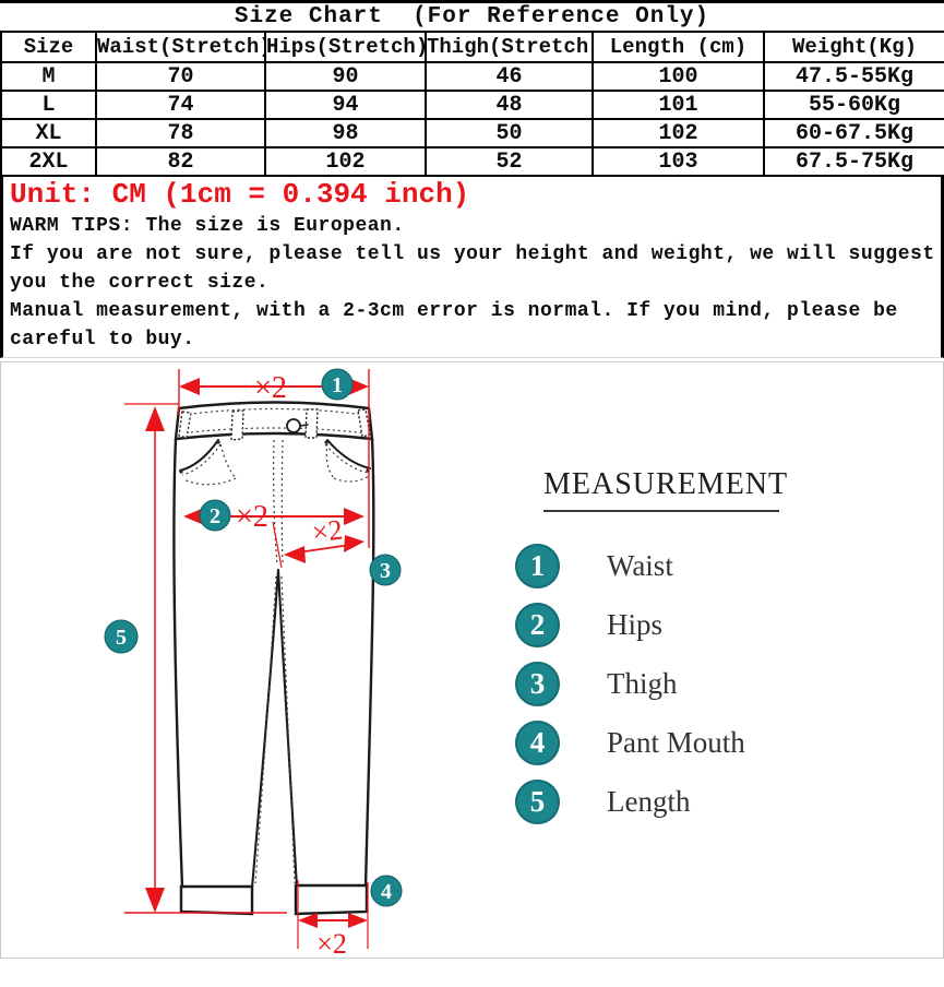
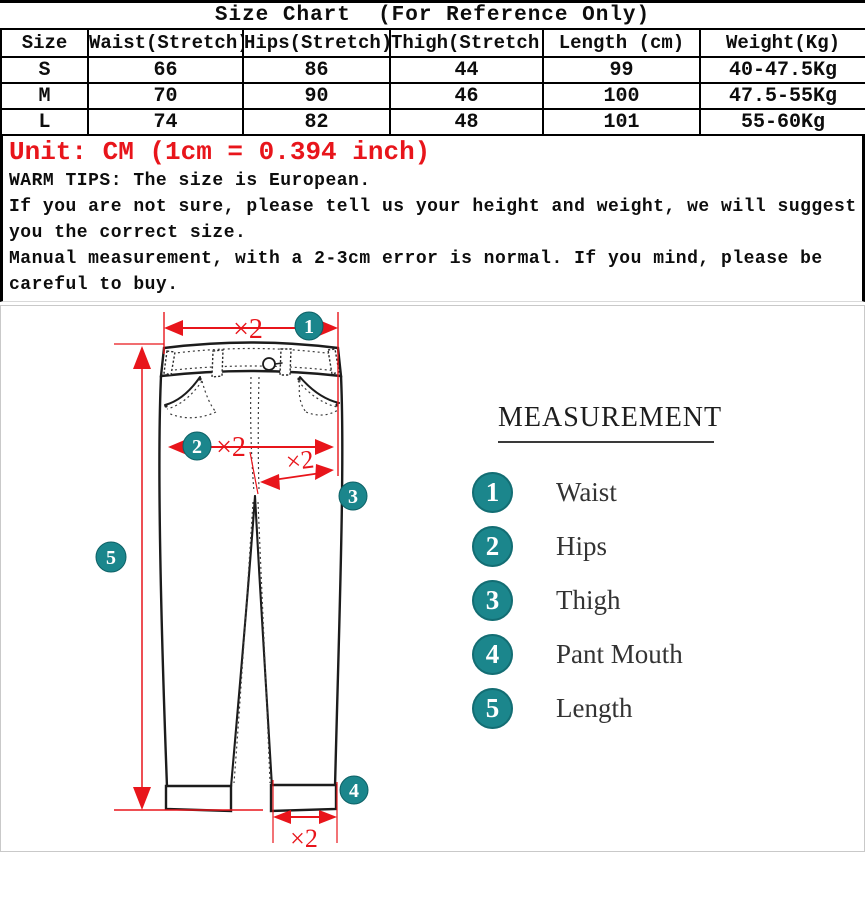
  Size Chart (For Reference Only)
  Size	Waist(Stretch)	Hips(Stretch)	Thigh(Stretch	Length (cm)	Weight(Kg)
+ S	66	86	44	99	40-47.5Kg
  M	70	90	46	100	47.5-55Kg
- L	74	94	48	101	55-60Kg
+ L	74	82	48	101	55-60Kg
- XL	78	98	50	102	60-67.5Kg
- 2XL	82	102	52	103	67.5-75Kg
  Unit: CM (1cm = 0.394 inch)
  WARM TIPS: The size is European.
  If you are not sure, please tell us your height and weight, we will suggest
  you the correct size.
  Manual measurement, with a 2-3cm error is normal. If you mind, please be
  careful to buy.
  ×2
  1
  5
  2
  ×2
  3
  ×2
  4
  MEASUREMENT
  1
  Waist
  2
  Hips
  3
  Thigh
  4
  Pant Mouth
  5
  Length
